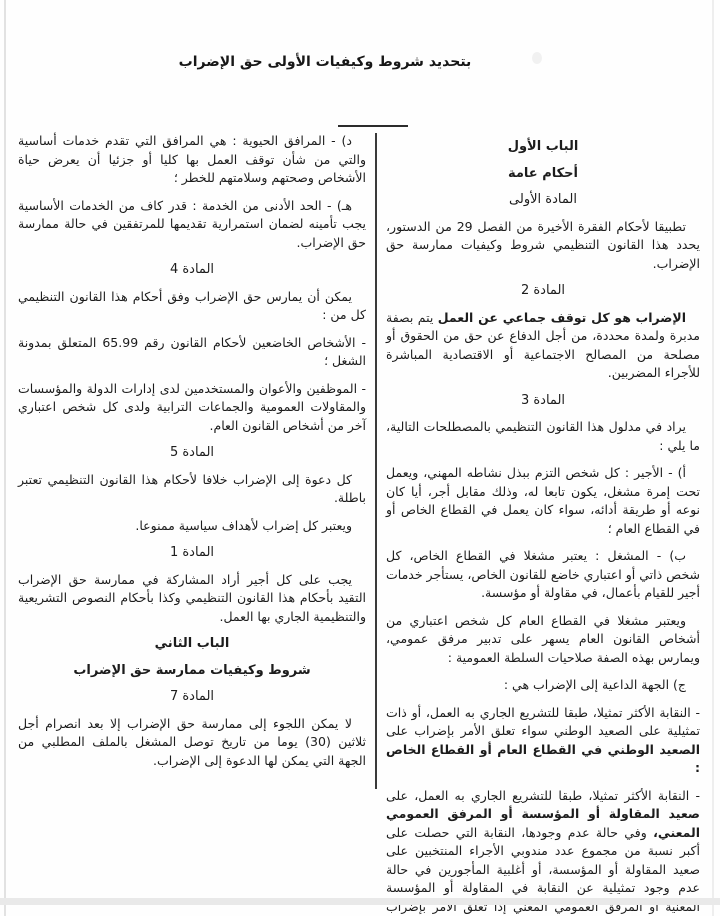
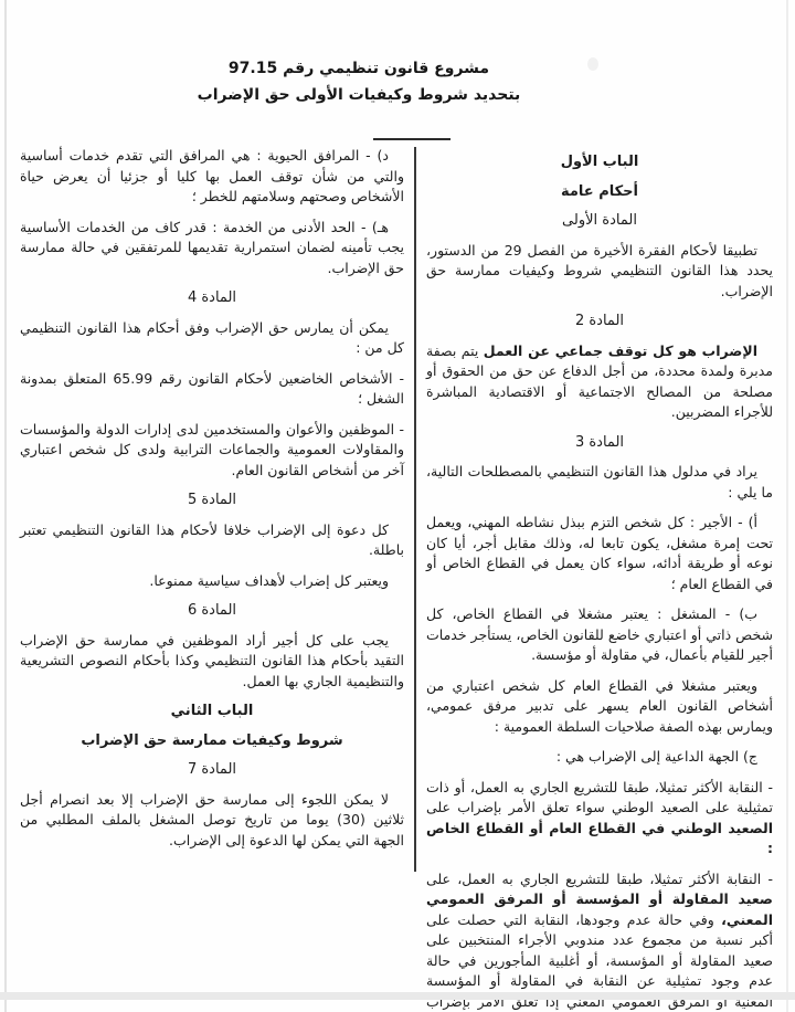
+ مشروع قانون تنظيمي رقم 97.15
  بتحديد شروط وكيفيات الأولى حق الإضراب
  الباب الأول
  أحكام عامة
  المادة الأولى
  تطبيقا لأحكام الفقرة الأخيرة من الفصل 29 من الدستور، يحدد هذا القانون التنظيمي شروط وكيفيات ممارسة حق الإضراب.
  المادة 2
  الإضراب هو كل توقف جماعي عن العمل يتم بصفة مدبرة ولمدة محددة، من أجل الدفاع عن حق من الحقوق أو مصلحة من المصالح الاجتماعية أو الاقتصادية المباشرة للأجراء المضربين.
  المادة 3
  يراد في مدلول هذا القانون التنظيمي بالمصطلحات التالية، ما يلي :
  أ) - الأجير : كل شخص التزم ببذل نشاطه المهني، ويعمل تحت إمرة مشغل، يكون تابعا له، وذلك مقابل أجر، أيا كان نوعه أو طريقة أدائه، سواء كان يعمل في القطاع الخاص أو في القطاع العام ؛
  ب) - المشغل : يعتبر مشغلا في القطاع الخاص، كل شخص ذاتي أو اعتباري خاضع للقانون الخاص، يستأجر خدمات أجير للقيام بأعمال، في مقاولة أو مؤسسة.
  ويعتبر مشغلا في القطاع العام كل شخص اعتباري من أشخاص القانون العام يسهر على تدبير مرفق عمومي، ويمارس بهذه الصفة صلاحيات السلطة العمومية :
  ج) الجهة الداعية إلى الإضراب هي :
  - النقابة الأكثر تمثيلا، طبقا للتشريع الجاري به العمل، أو ذات تمثيلية على الصعيد الوطني سواء تعلق الأمر بإضراب على الصعيد الوطني في القطاع العام أو القطاع الخاص :
  - النقابة الأكثر تمثيلا، طبقا للتشريع الجاري به العمل، على صعيد المقاولة أو المؤسسة أو المرفق العمومي المعني، وفي حالة عدم وجودها، النقابة التي حصلت على أكبر نسبة من مجموع عدد مندوبي الأجراء المنتخبين على صعيد المقاولة أو المؤسسة، أو أغلبية المأجورين في حالة عدم وجود تمثيلية عن النقابة في المقاولة أو المؤسسة المعنية أو المرفق العمومي المعني إذا تعلق الأمر بإضراب
  د) - المرافق الحيوية : هي المرافق التي تقدم خدمات أساسية والتي من شأن توقف العمل بها كليا أو جزئيا أن يعرض حياة الأشخاص وصحتهم وسلامتهم للخطر ؛
  هـ) - الحد الأدنى من الخدمة : قدر كاف من الخدمات الأساسية يجب تأمينه لضمان استمرارية تقديمها للمرتفقين في حالة ممارسة حق الإضراب.
  المادة 4
  يمكن أن يمارس حق الإضراب وفق أحكام هذا القانون التنظيمي كل من :
  - الأشخاص الخاضعين لأحكام القانون رقم 65.99 المتعلق بمدونة الشغل ؛
  - الموظفين والأعوان والمستخدمين لدى إدارات الدولة والمؤسسات والمقاولات العمومية والجماعات الترابية ولدى كل شخص اعتباري آخر من أشخاص القانون العام.
  المادة 5
  كل دعوة إلى الإضراب خلافا لأحكام هذا القانون التنظيمي تعتبر باطلة.
  ويعتبر كل إضراب لأهداف سياسية ممنوعا.
- المادة 1
+ المادة 6
- يجب على كل أجير أراد المشاركة في ممارسة حق الإضراب التقيد بأحكام هذا القانون التنظيمي وكذا بأحكام النصوص التشريعية والتنظيمية الجاري بها العمل.
+ يجب على كل أجير أراد الموظفين في ممارسة حق الإضراب التقيد بأحكام هذا القانون التنظيمي وكذا بأحكام النصوص التشريعية والتنظيمية الجاري بها العمل.
  الباب الثاني
  شروط وكيفيات ممارسة حق الإضراب
  المادة 7
  لا يمكن اللجوء إلى ممارسة حق الإضراب إلا بعد انصرام أجل ثلاثين (30) يوما من تاريخ توصل المشغل بالملف المطلبي من الجهة التي يمكن لها الدعوة إلى الإضراب.
